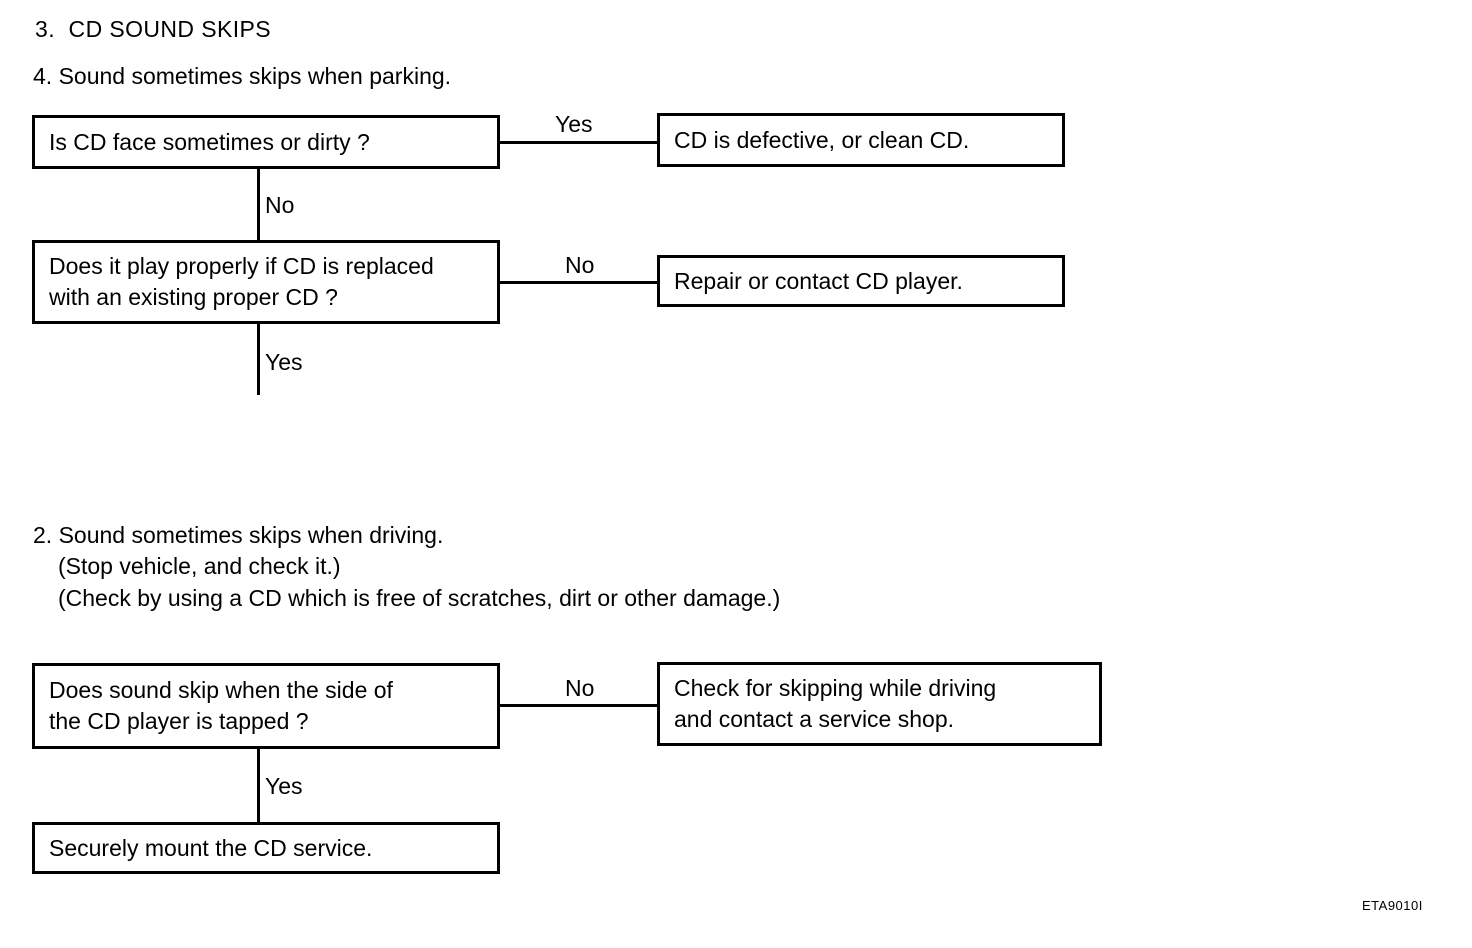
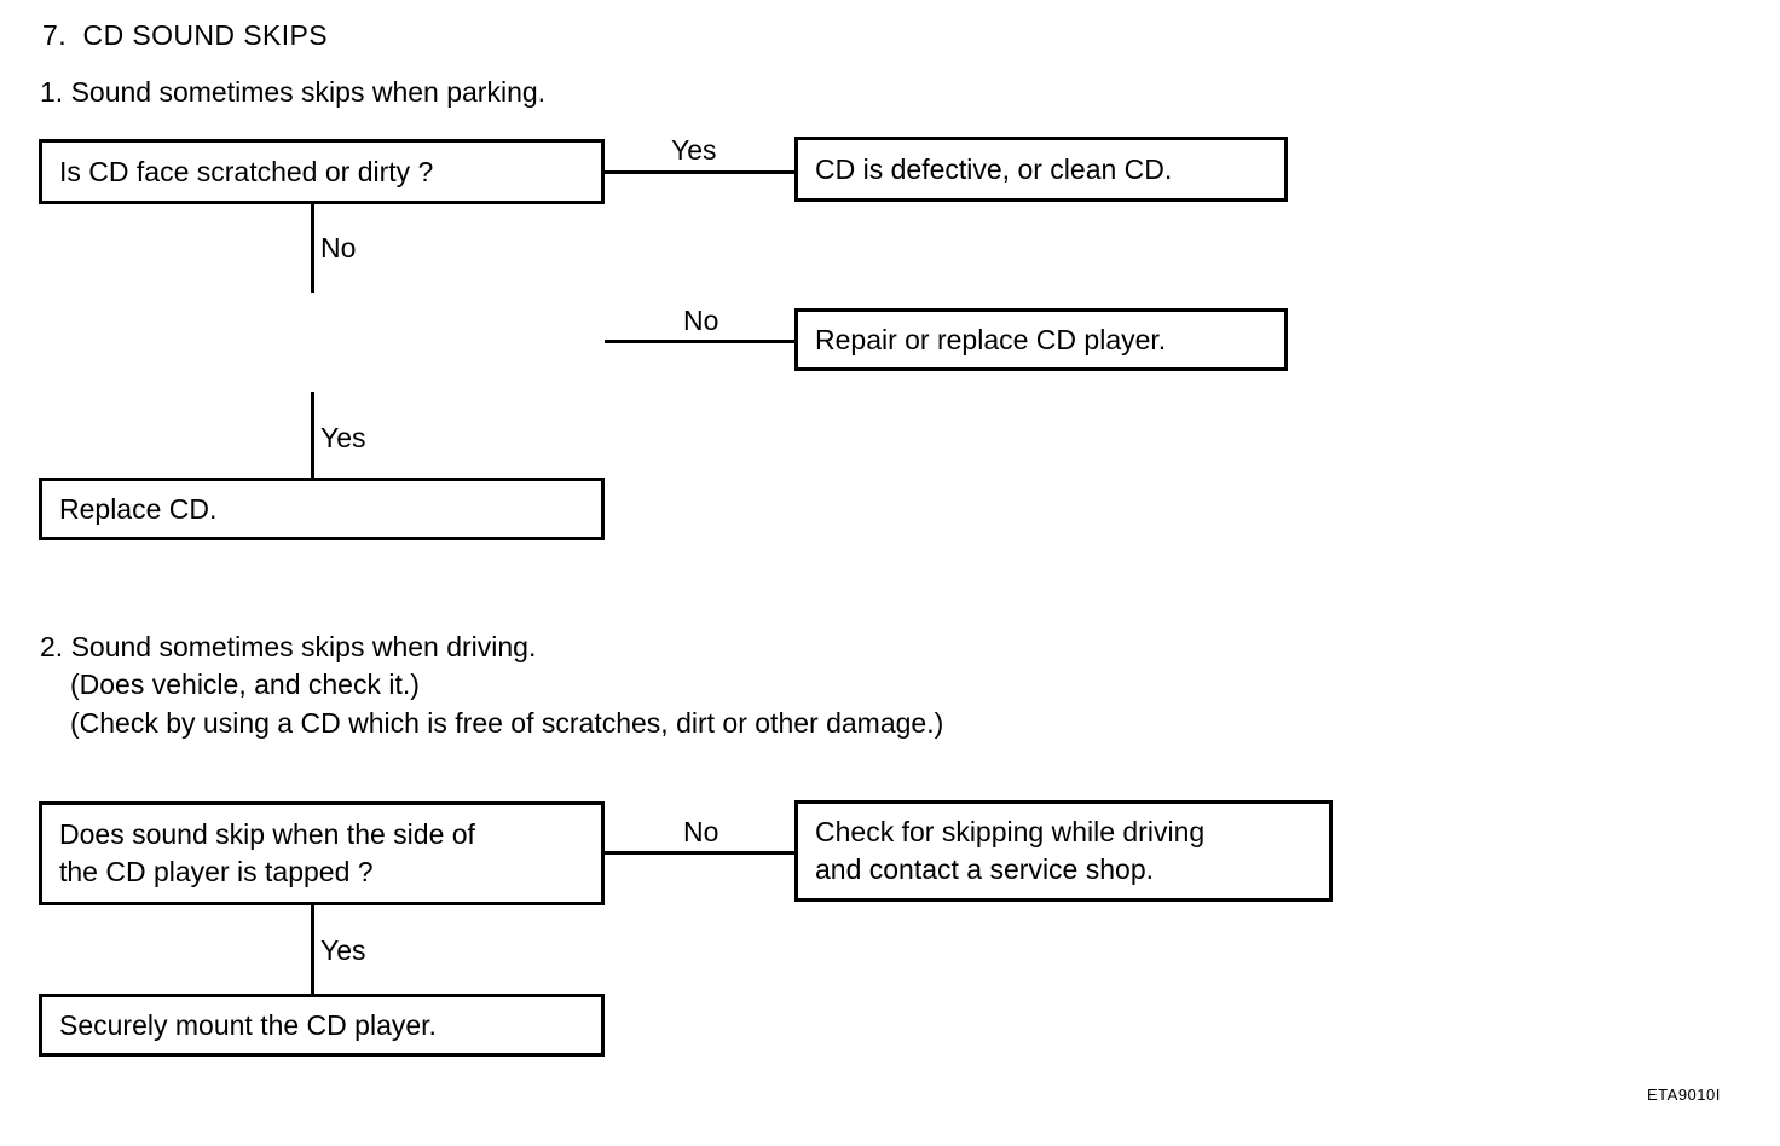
- 3. CD SOUND SKIPS
+ 7. CD SOUND SKIPS
- 4. Sound sometimes skips when parking.
+ 1. Sound sometimes skips when parking.
- Is CD face sometimes or dirty ?
+ Is CD face scratched or dirty ?
  Yes
  CD is defective, or clean CD.
  No
- Does it play properly if CD is replaced
- with an existing proper CD ?
  No
- Repair or contact CD player.
+ Repair or replace CD player.
  Yes
+ Replace CD.
  2. Sound sometimes skips when driving.
- (Stop vehicle, and check it.)
+ (Does vehicle, and check it.)
  (Check by using a CD which is free of scratches, dirt or other damage.)
  Does sound skip when the side of
  the CD player is tapped ?
  No
  Check for skipping while driving
  and contact a service shop.
  Yes
- Securely mount the CD service.
+ Securely mount the CD player.
  ETA9010I
